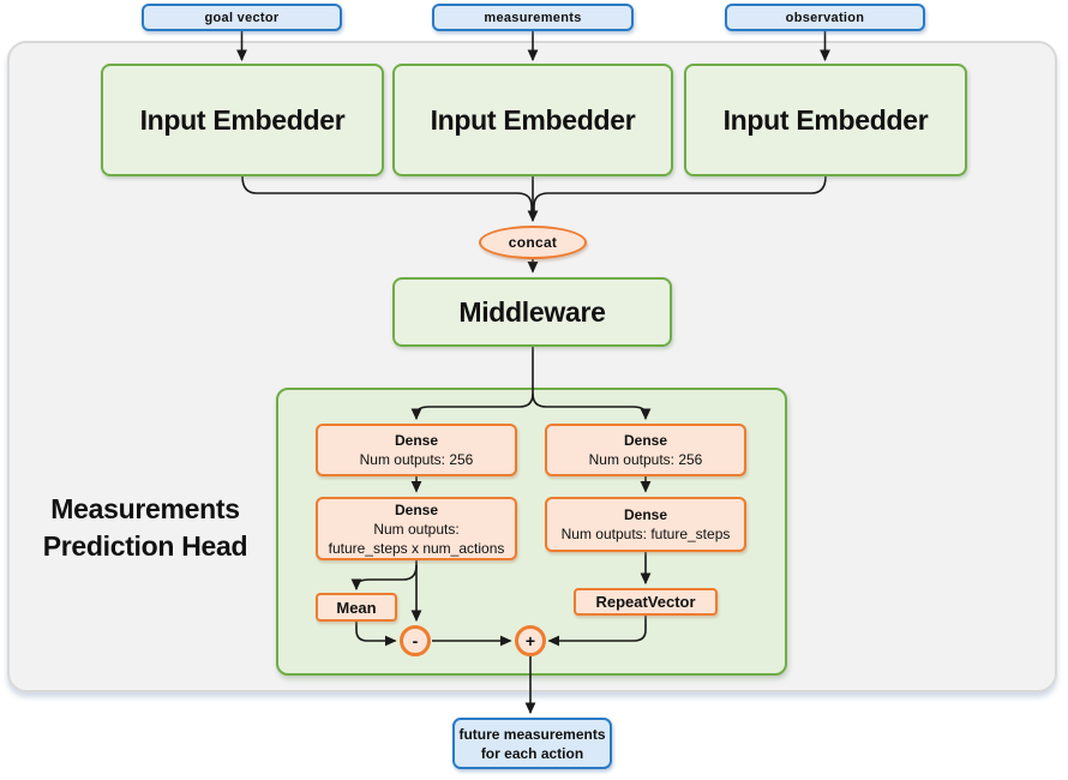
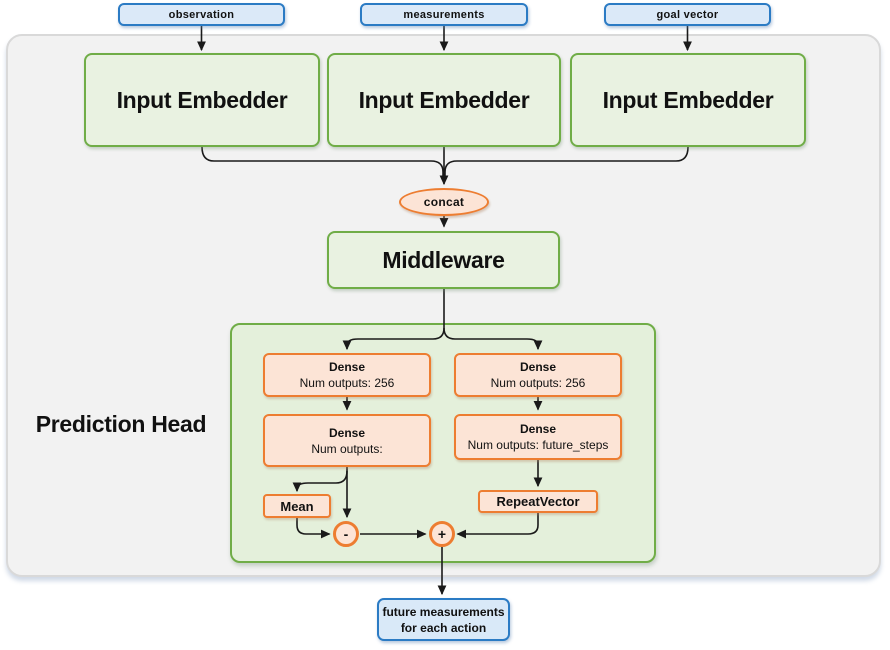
- goal vector
+ observation
  measurements
- observation
+ goal vector
  Input Embedder
  Input Embedder
  Input Embedder
  concat
  Middleware
- Measurements
  Prediction Head
  Dense
  Num outputs: 256
  Dense
  Num outputs:
- future_steps x num_actions
  Dense
  Num outputs: 256
  Dense
  Num outputs: future_steps
  Mean
  RepeatVector
  -
  +
  future measurements
  for each action
